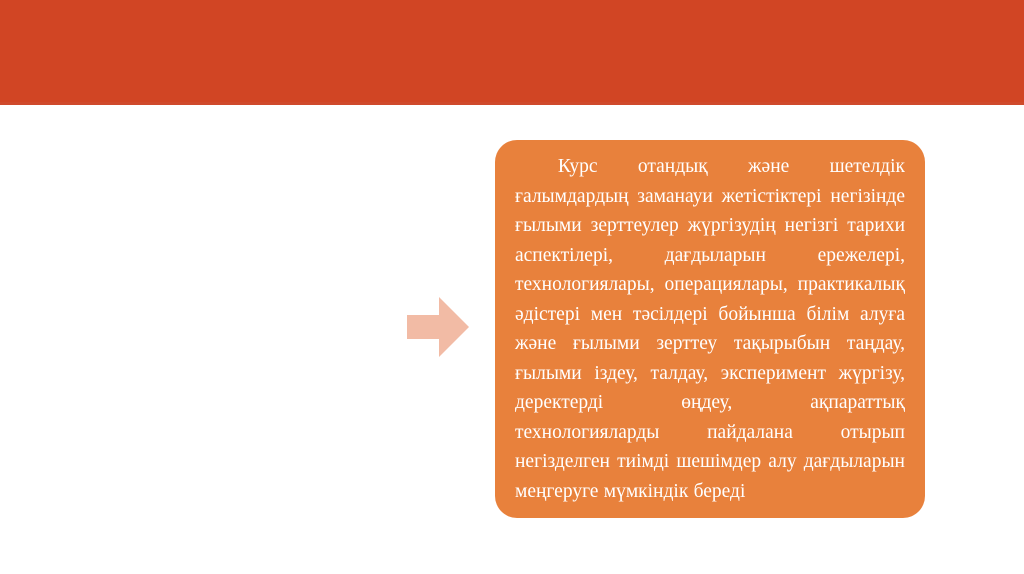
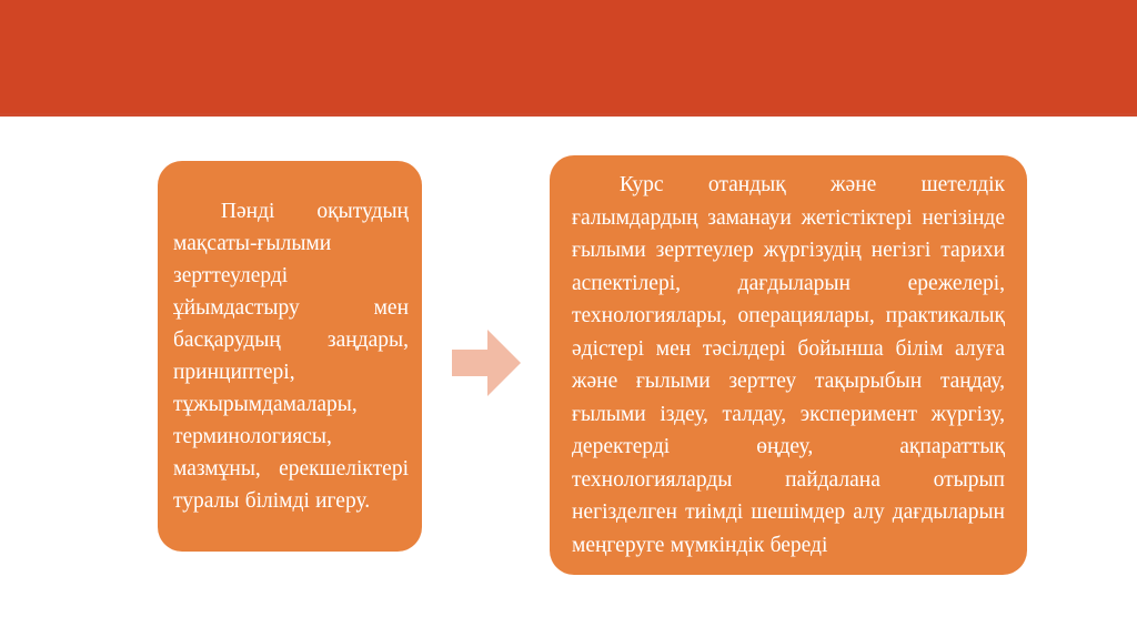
+ Пәнді оқытудың мақсаты-ғылыми зерттеулерді ұйымдастыру мен басқарудың заңдары, принциптері, тұжырымдамалары, терминологиясы, мазмұны, ерекшеліктері туралы білімді игеру.
  Курс отандық және шетелдік ғалымдардың заманауи жетістіктері негізінде ғылыми зерттеулер жүргізудің негізгі тарихи аспектілері, дағдыларын ережелері, технологиялары, операциялары, практикалық әдістері мен тәсілдері бойынша білім алуға және ғылыми зерттеу тақырыбын таңдау, ғылыми іздеу, талдау, эксперимент жүргізу, деректерді өңдеу, ақпараттық технологияларды пайдалана отырып негізделген тиімді шешімдер алу дағдыларын меңгеруге мүмкіндік береді
